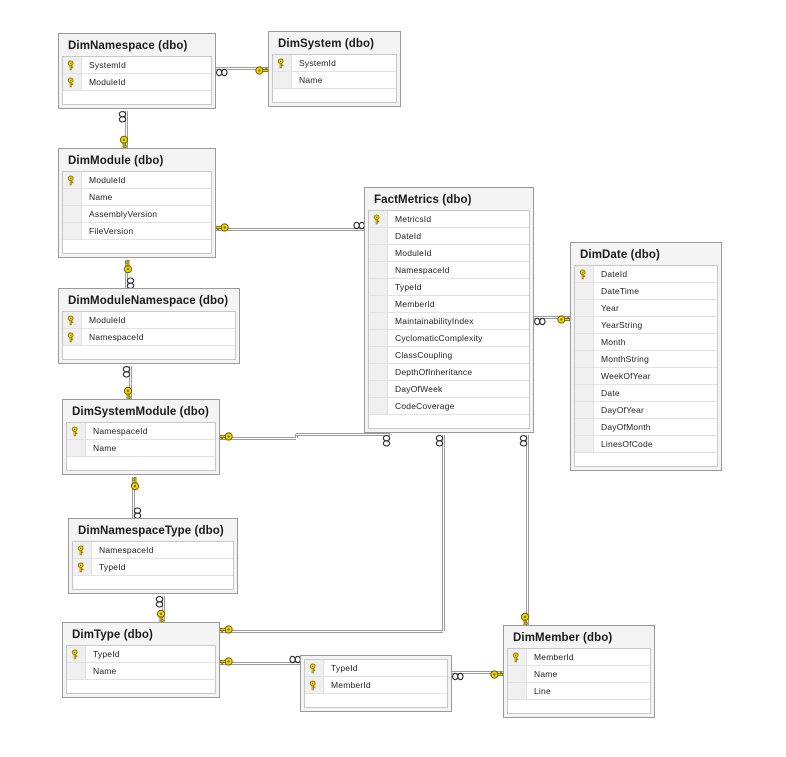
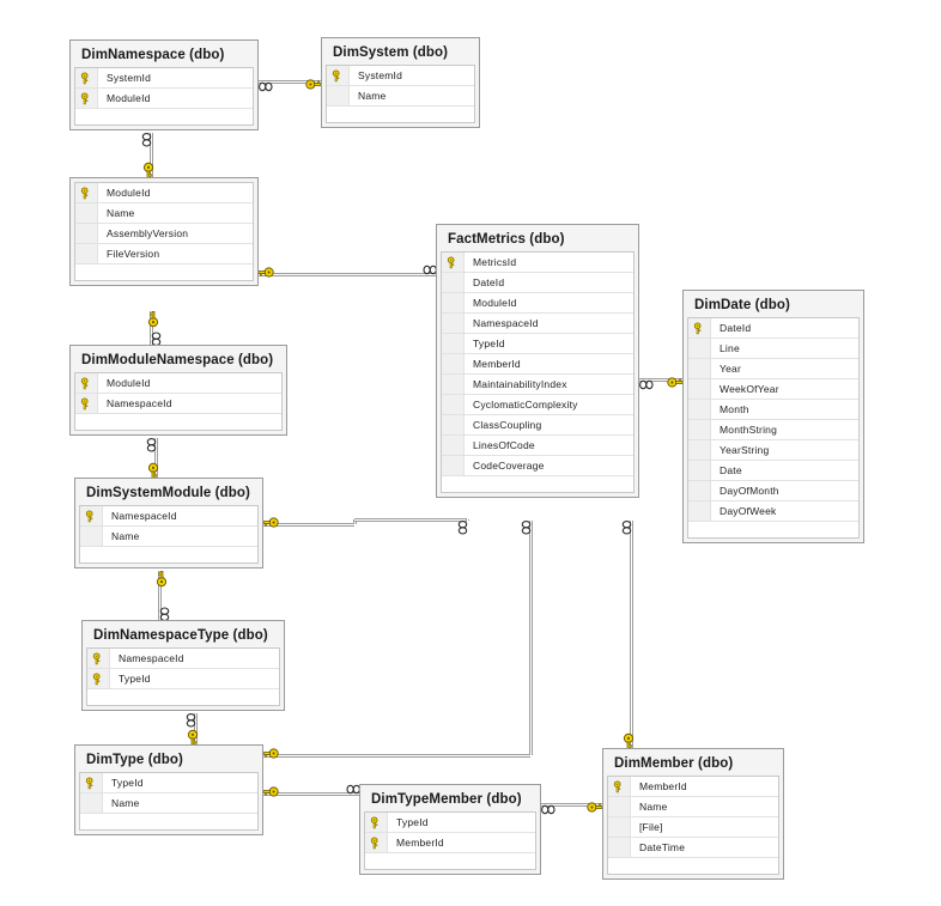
  DimNamespace (dbo)
  SystemId
  ModuleId
  DimSystem (dbo)
  SystemId
  Name
- DimModule (dbo)
  ModuleId
  Name
  AssemblyVersion
  FileVersion
  FactMetrics (dbo)
  MetricsId
  DateId
  ModuleId
  NamespaceId
  TypeId
  MemberId
  MaintainabilityIndex
  CyclomaticComplexity
  ClassCoupling
- DepthOfInheritance
- DayOfWeek
+ LinesOfCode
  CodeCoverage
  DimDate (dbo)
  DateId
- DateTime
+ Line
  Year
- YearString
+ WeekOfYear
  Month
  MonthString
- WeekOfYear
+ YearString
  Date
- DayOfYear
  DayOfMonth
- LinesOfCode
+ DayOfWeek
  DimModuleNamespace (dbo)
  ModuleId
  NamespaceId
  DimSystemModule (dbo)
  NamespaceId
  Name
  DimNamespaceType (dbo)
  NamespaceId
  TypeId
  DimType (dbo)
  TypeId
  Name
+ DimTypeMember (dbo)
  TypeId
  MemberId
  DimMember (dbo)
  MemberId
  Name
+ [File]
- Line
+ DateTime
